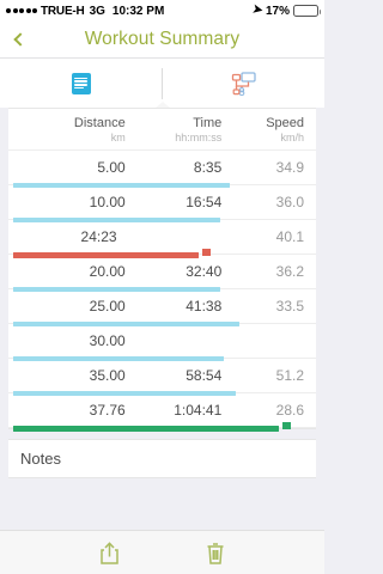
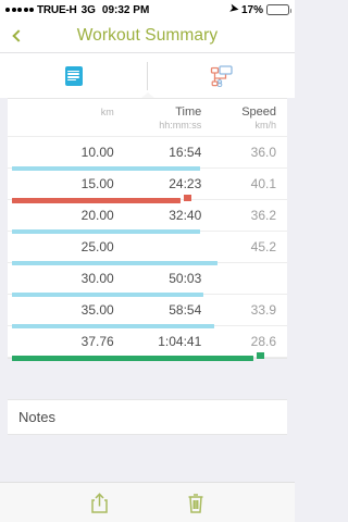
  TRUE-H
  3G
- 10:32 PM
+ 09:32 PM
  17%
  Workout Summary
- Distance
  km
  Time
  hh:mm:ss
  Speed
  km/h
- 5.00
- 8:35
- 34.9
  10.00
  16:54
  36.0
+ 15.00
  24:23
  40.1
  20.00
  32:40
  36.2
  25.00
- 41:38
- 33.5
+ 45.2
  30.00
+ 50:03
  35.00
  58:54
- 51.2
+ 33.9
  37.76
  1:04:41
  28.6
  Notes
